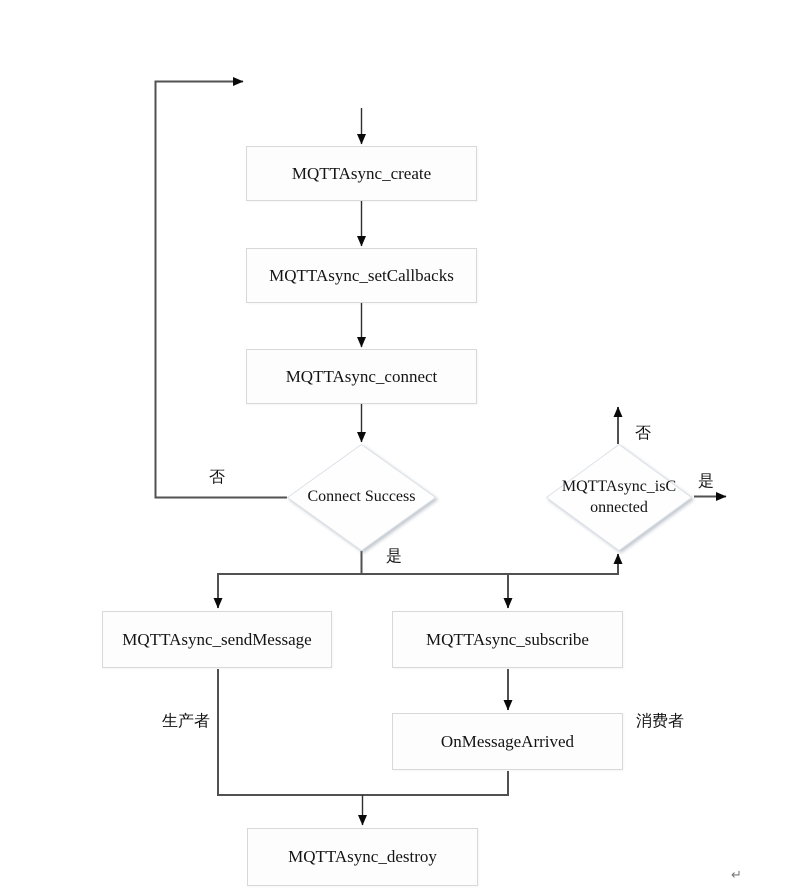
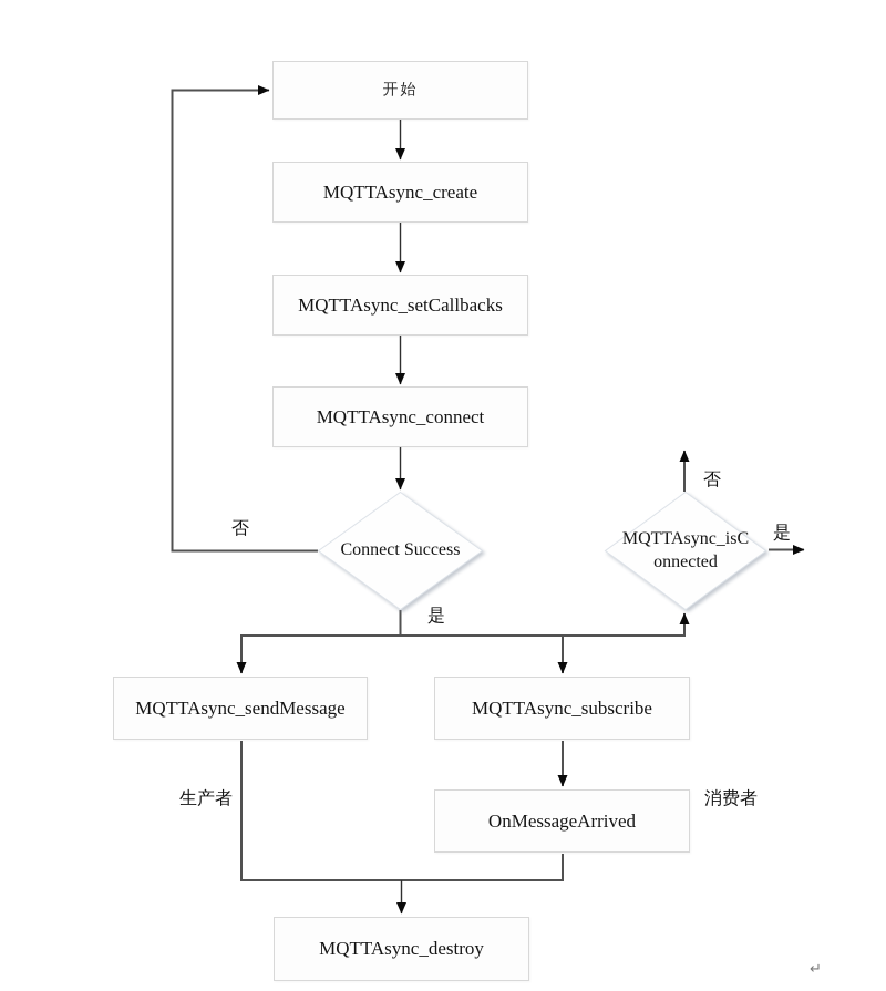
+ 开始
  MQTTAsync_create
  MQTTAsync_setCallbacks
  MQTTAsync_connect
  MQTTAsync_sendMessage
  MQTTAsync_subscribe
  OnMessageArrived
  MQTTAsync_destroy
  Connect Success
  MQTTAsync_isC
  onnected
  否
  是
  否
  是
  生产者
  消费者
  ↵
